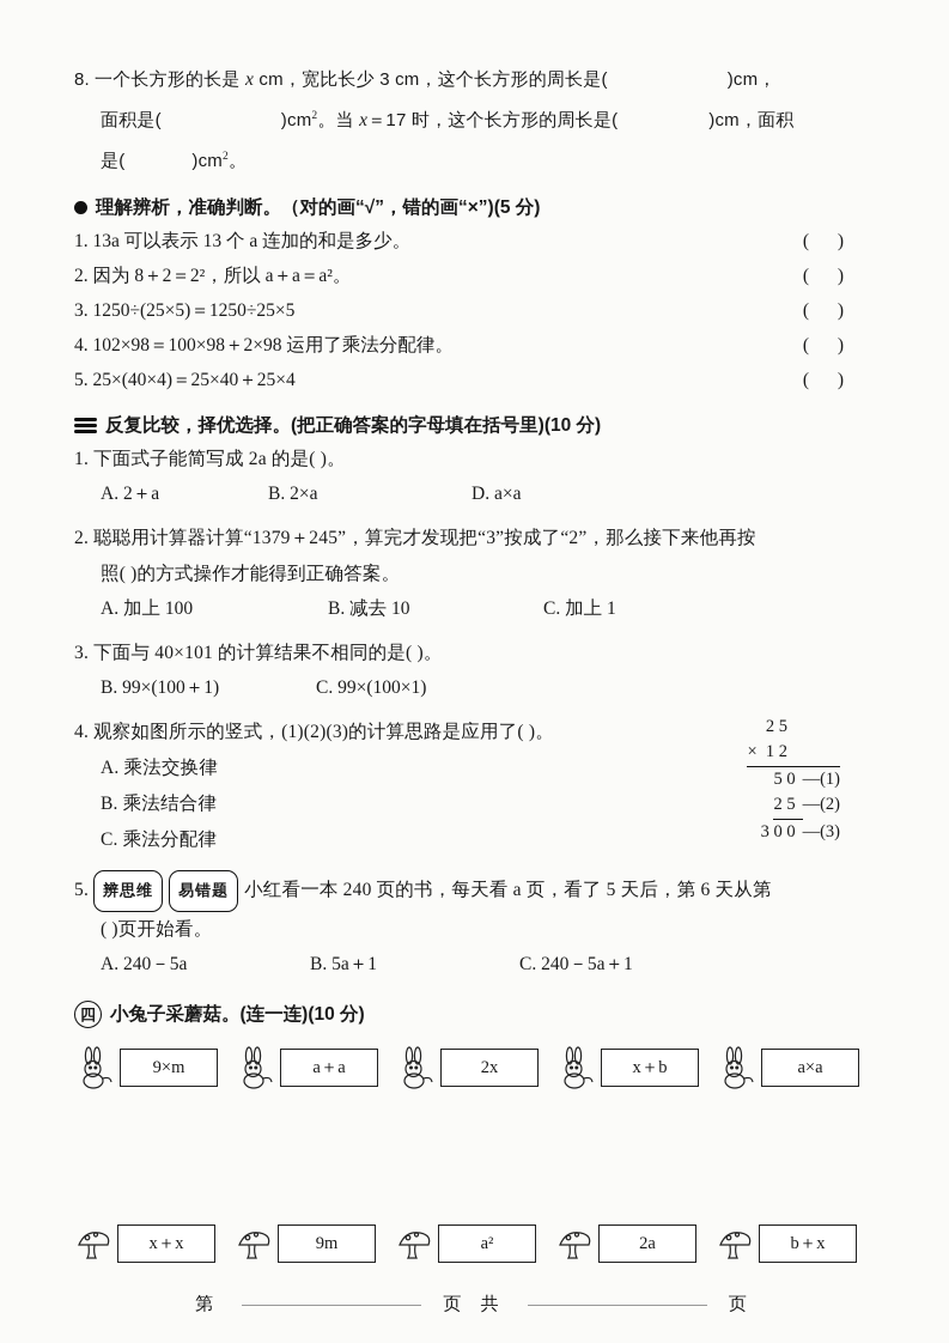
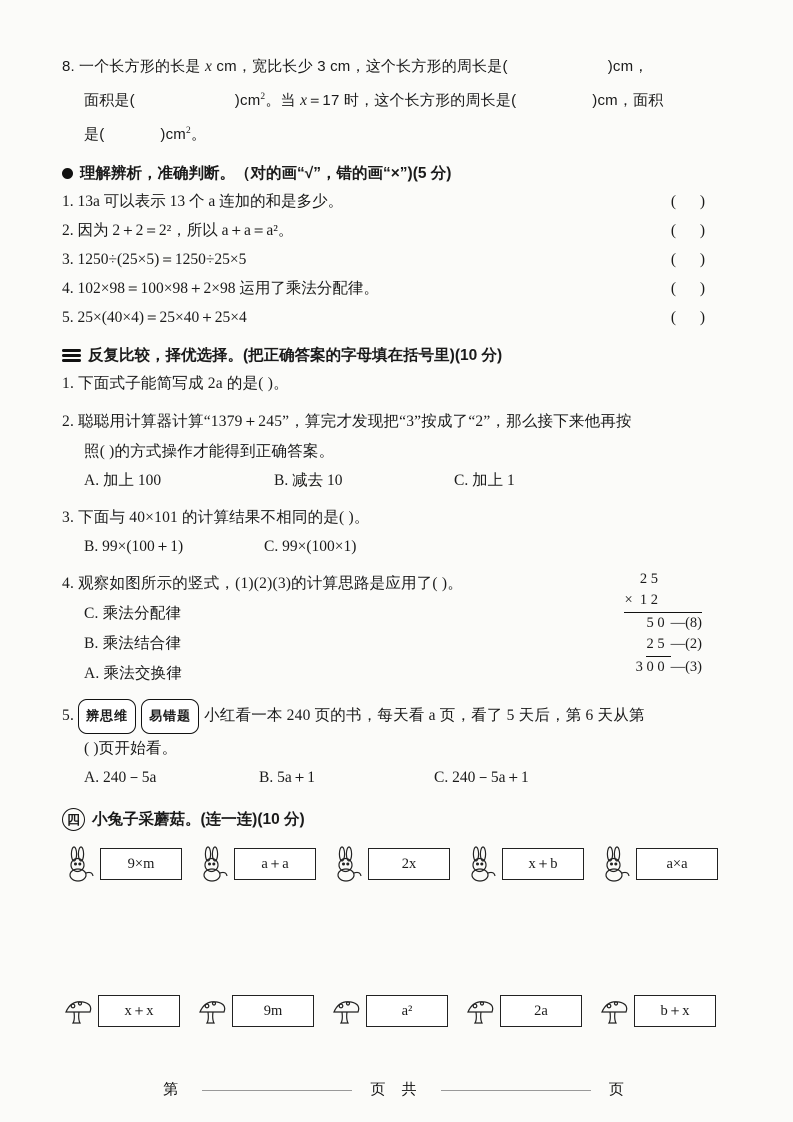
  8. 一个长方形的长是 x cm，宽比长少 3 cm，这个长方形的周长是( )cm，
  面积是( )cm2。当 x＝17 时，这个长方形的周长是( )cm，面积
  是( )cm2。
  理解辨析，准确判断。（对的画“√”，错的画“×”)(5 分)
  1. 13a 可以表示 13 个 a 连加的和是多少。
  ( )
- 2. 因为 8＋2＝2²，所以 a＋a＝a²。
+ 2. 因为 2＋2＝2²，所以 a＋a＝a²。
  ( )
  3. 1250÷(25×5)＝1250÷25×5
  ( )
  4. 102×98＝100×98＋2×98 运用了乘法分配律。
  ( )
  5. 25×(40×4)＝25×40＋25×4
  ( )
  反复比较，择优选择。(把正确答案的字母填在括号里)(10 分)
  1. 下面式子能简写成 2a 的是( )。
- A. 2＋a
- B. 2×a
- D. a×a
  2. 聪聪用计算器计算“1379＋245”，算完才发现把“3”按成了“2”，那么接下来他再按
  照( )的方式操作才能得到正确答案。
  A. 加上 100
  B. 减去 10
  C. 加上 1
  3. 下面与 40×101 的计算结果不相同的是( )。
  B. 99×(100＋1)
  C. 99×(100×1)
  4. 观察如图所示的竖式，(1)(2)(3)的计算思路是应用了( )。
- A. 乘法交换律
+ C. 乘法分配律
  B. 乘法结合律
- C. 乘法分配律
+ A. 乘法交换律
  2 5
  × 1 2
- 5 0 —(1)
+ 5 0 —(8)
  2 5 —(2)
  3 0 0 —(3)
  5. 辨思维 易错题 小红看一本 240 页的书，每天看 a 页，看了 5 天后，第 6 天从第
  ( )页开始看。
  A. 240－5a
  B. 5a＋1
  C. 240－5a＋1
  四
  小兔子采蘑菇。(连一连)(10 分)
  9×m
  a＋a
  2x
  x＋b
  a×a
  x＋x
  9m
  a²
  2a
  b＋x
  第 页 共 页
